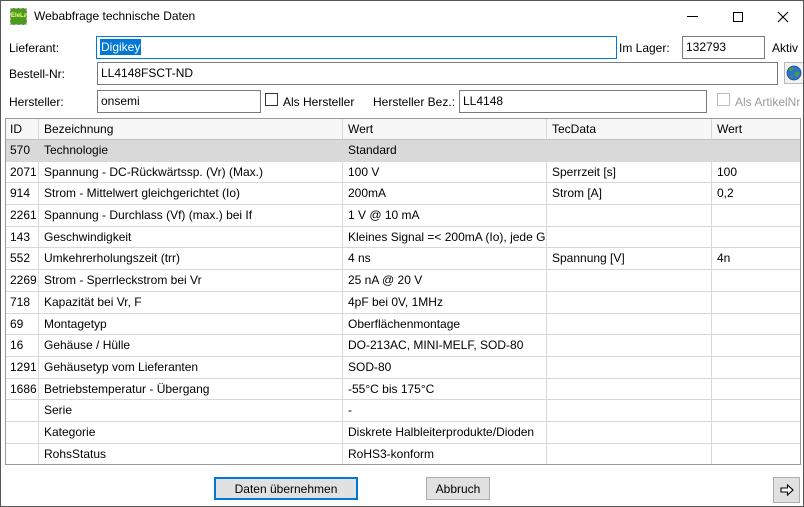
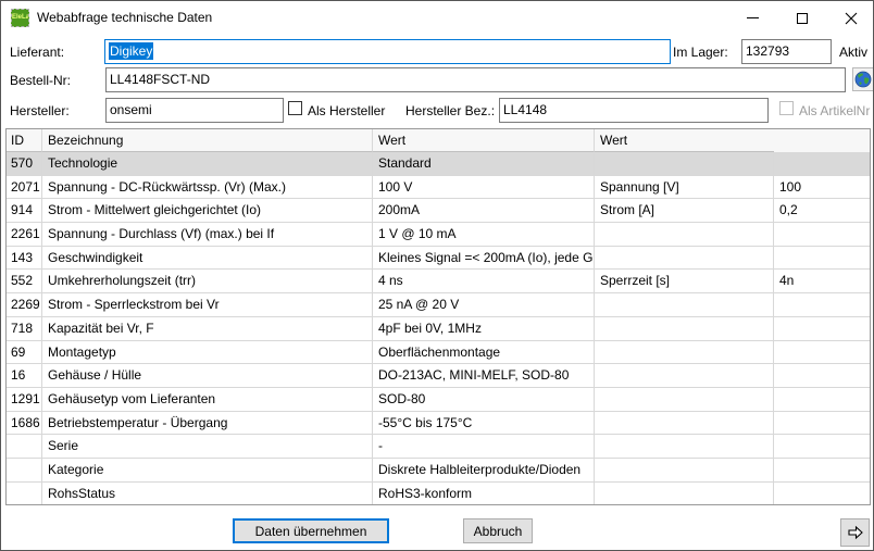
  Webabfrage technische Daten
  Lieferant:
  Digikey
  Im Lager:
  132793
  Aktiv
  Bestell-Nr:
  LL4148FSCT-ND
  Hersteller:
  onsemi
  Als Hersteller
  Hersteller Bez.:
  LL4148
  Als ArtikelNr
  ID
  Bezeichnung
  Wert
- TecData
  Wert
  570
  Technologie
  Standard
  2071
  Spannung - DC-Rückwärtssp. (Vr) (Max.)
  100 V
- Sperrzeit [s]
+ Spannung [V]
  100
  914
  Strom - Mittelwert gleichgerichtet (Io)
  200mA
  Strom [A]
  0,2
  2261
  Spannung - Durchlass (Vf) (max.) bei If
  1 V @ 10 mA
  143
  Geschwindigkeit
  Kleines Signal =< 200mA (Io), jede G
  552
  Umkehrerholungszeit (trr)
  4 ns
- Spannung [V]
+ Sperrzeit [s]
  4n
  2269
  Strom - Sperrleckstrom bei Vr
  25 nA @ 20 V
  718
  Kapazität bei Vr, F
  4pF bei 0V, 1MHz
  69
  Montagetyp
  Oberflächenmontage
  16
  Gehäuse / Hülle
  DO-213AC, MINI-MELF, SOD-80
  1291
  Gehäusetyp vom Lieferanten
  SOD-80
  1686
  Betriebstemperatur - Übergang
  -55°C bis 175°C
  Serie
  -
  Kategorie
  Diskrete Halbleiterprodukte/Dioden
  RohsStatus
  RoHS3-konform
  Daten übernehmen
  Abbruch
